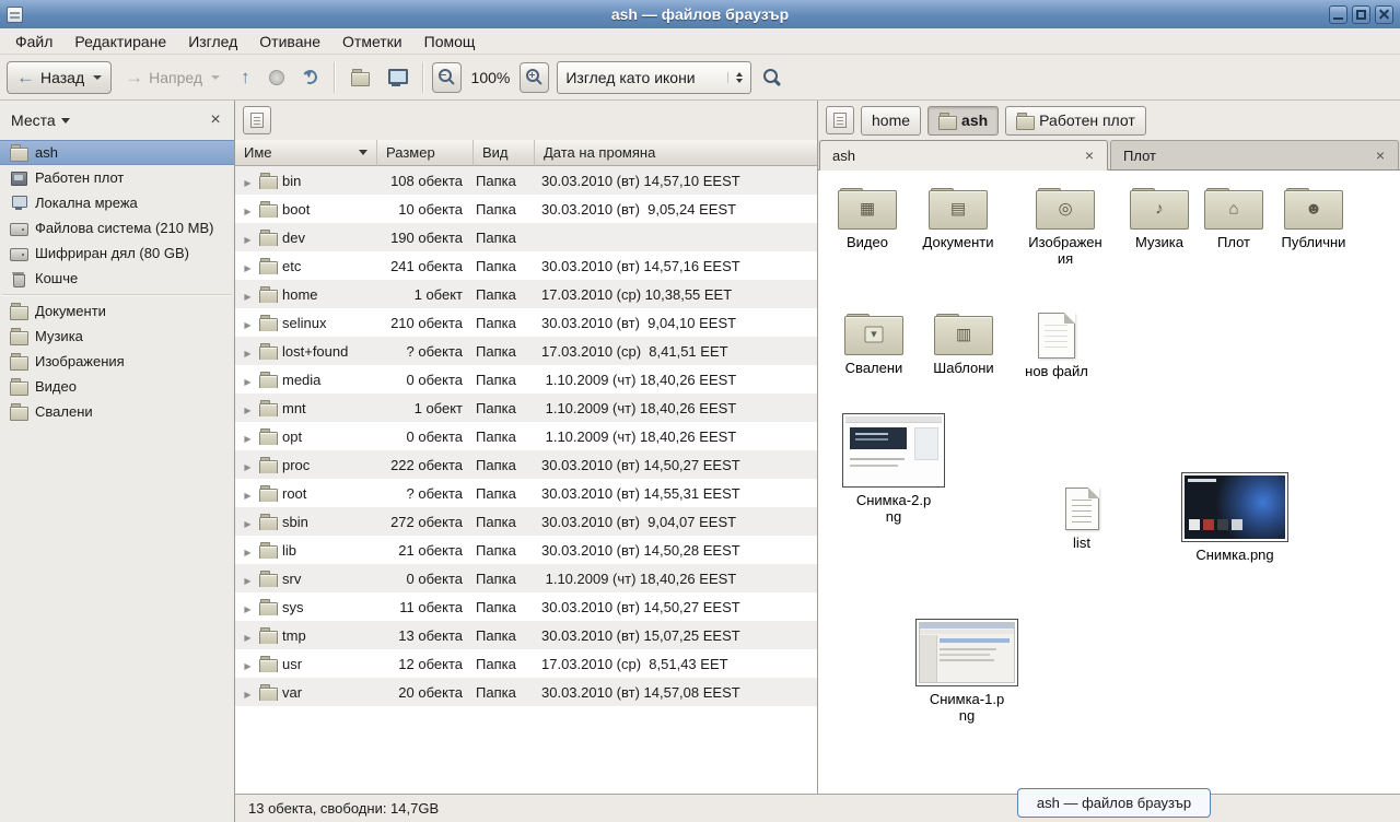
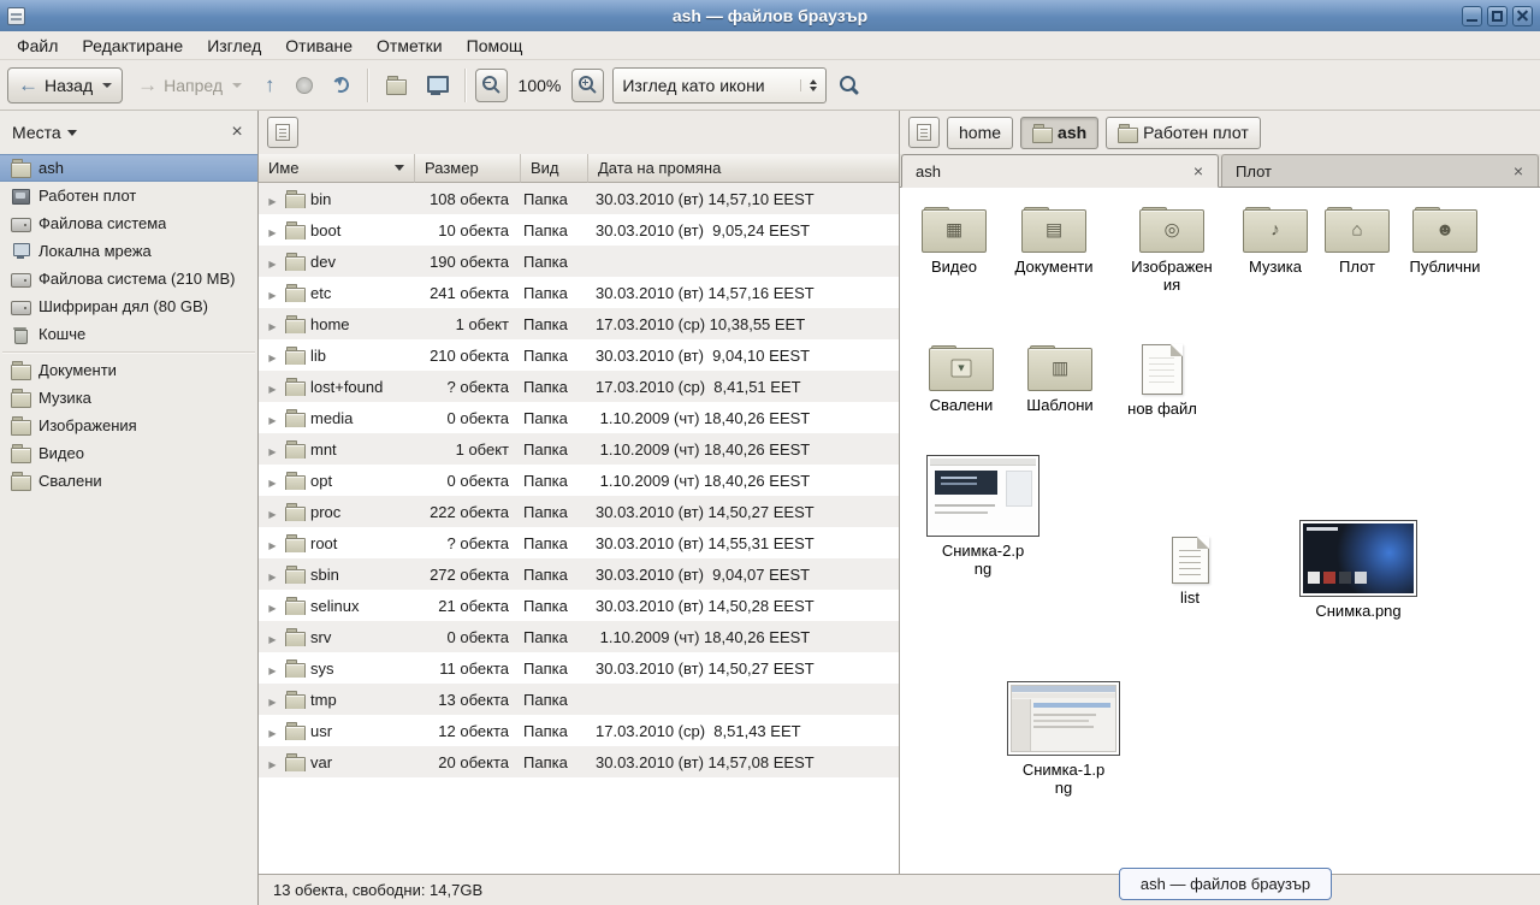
  ash — файлов браузър
  Файл
  Редактиране
  Изглед
  Отиване
  Отметки
  Помощ
  Назад
  Напред
  100%
  Изглед като икони
  Места
  ash
  Работен плот
+ Файлова система
  Локална мрежа
  Файлова система (210 MB)
  Шифриран дял (80 GB)
  Кошче
  Документи
  Музика
  Изображения
  Видео
  Свалени
  Име
  Размер
  Вид
  Дата на промяна
  bin
  108 обекта
  Папка
  30.03.2010 (вт) 14,57,10 EEST
  boot
  10 обекта
  Папка
  30.03.2010 (вт) 9,05,24 EEST
  dev
  190 обекта
  Папка
  etc
  241 обекта
  Папка
  30.03.2010 (вт) 14,57,16 EEST
  home
  1 обект
  Папка
  17.03.2010 (ср) 10,38,55 EET
- selinux
+ lib
  210 обекта
  Папка
  30.03.2010 (вт) 9,04,10 EEST
  lost+found
  ? обекта
  Папка
  17.03.2010 (ср) 8,41,51 EET
  media
  0 обекта
  Папка
  1.10.2009 (чт) 18,40,26 EEST
  mnt
  1 обект
  Папка
  1.10.2009 (чт) 18,40,26 EEST
  opt
  0 обекта
  Папка
  1.10.2009 (чт) 18,40,26 EEST
  proc
  222 обекта
  Папка
  30.03.2010 (вт) 14,50,27 EEST
  root
  ? обекта
  Папка
  30.03.2010 (вт) 14,55,31 EEST
  sbin
  272 обекта
  Папка
  30.03.2010 (вт) 9,04,07 EEST
- lib
+ selinux
  21 обекта
  Папка
  30.03.2010 (вт) 14,50,28 EEST
  srv
  0 обекта
  Папка
  1.10.2009 (чт) 18,40,26 EEST
  sys
  11 обекта
  Папка
  30.03.2010 (вт) 14,50,27 EEST
  tmp
  13 обекта
  Папка
- 30.03.2010 (вт) 15,07,25 EEST
  usr
  12 обекта
  Папка
  17.03.2010 (ср) 8,51,43 EET
  var
  20 обекта
  Папка
  30.03.2010 (вт) 14,57,08 EEST
  home
  ash
  Работен плот
  ash
  Плот
  Видео
  Документи
  Изображения
  Музика
  Плот
  Публични
  Свалени
  Шаблони
  нов файл
  Снимка-2.png
  list
  Снимка.png
  Снимка-1.png
  13 обекта, свободни: 14,7GB
  ash — файлов браузър
